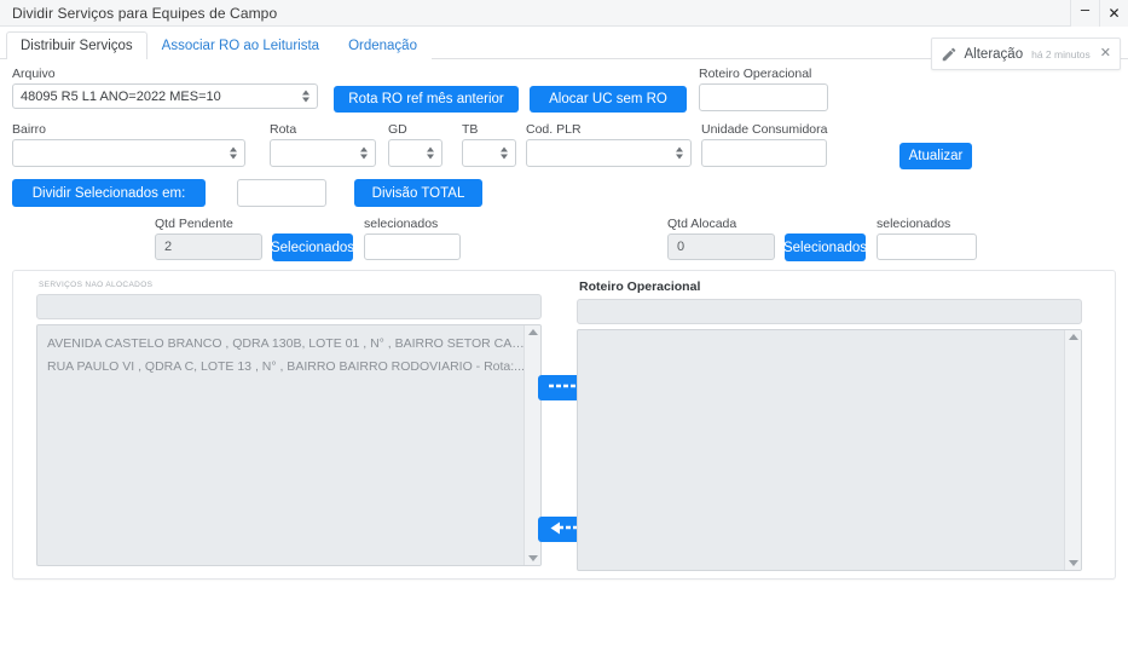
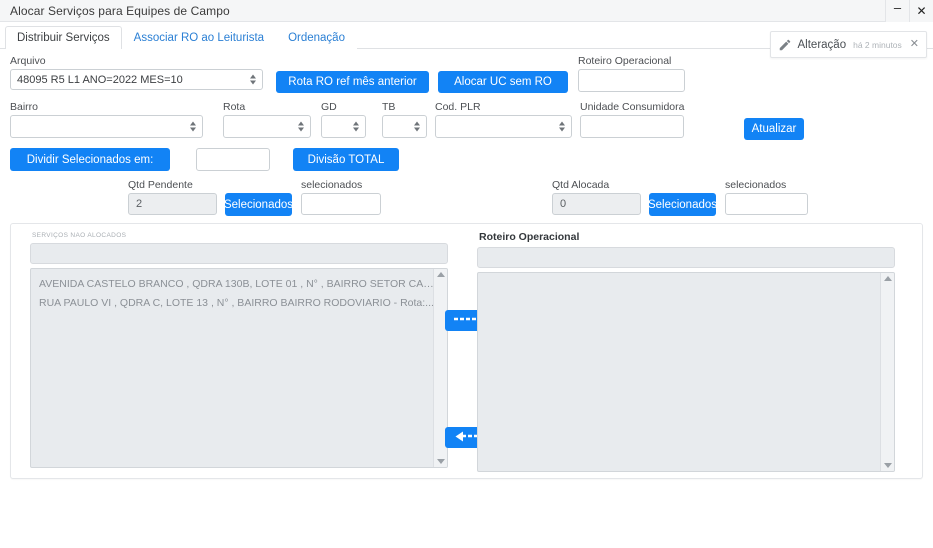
- Dividir Serviços para Equipes de Campo
+ Alocar Serviços para Equipes de Campo
  –
  ✕
  Distribuir Serviços
  Associar RO ao Leiturista
  Ordenação
  Alteração
  há 2 minutos
  ✕
  Arquivo
  48095 R5 L1 ANO=2022 MES=10
  Rota RO ref mês anterior
  Alocar UC sem RO
  Roteiro Operacional
  Bairro
  Rota
  GD
  TB
  Cod. PLR
  Unidade Consumidora
  Atualizar
  Dividir Selecionados em:
  Divisão TOTAL
  Qtd Pendente
  2
  Selecionados
  selecionados
  Qtd Alocada
  0
  Selecionados
  selecionados
  AVENIDA CASTELO BRANCO , QDRA 130B, LOTE 01 , N° , BAIRRO SETOR CAM
  RUA PAULO VI , QDRA C, LOTE 13 , N° , BAIRRO BAIRRO RODOVIARIO - Rota:..
  Roteiro Operacional
